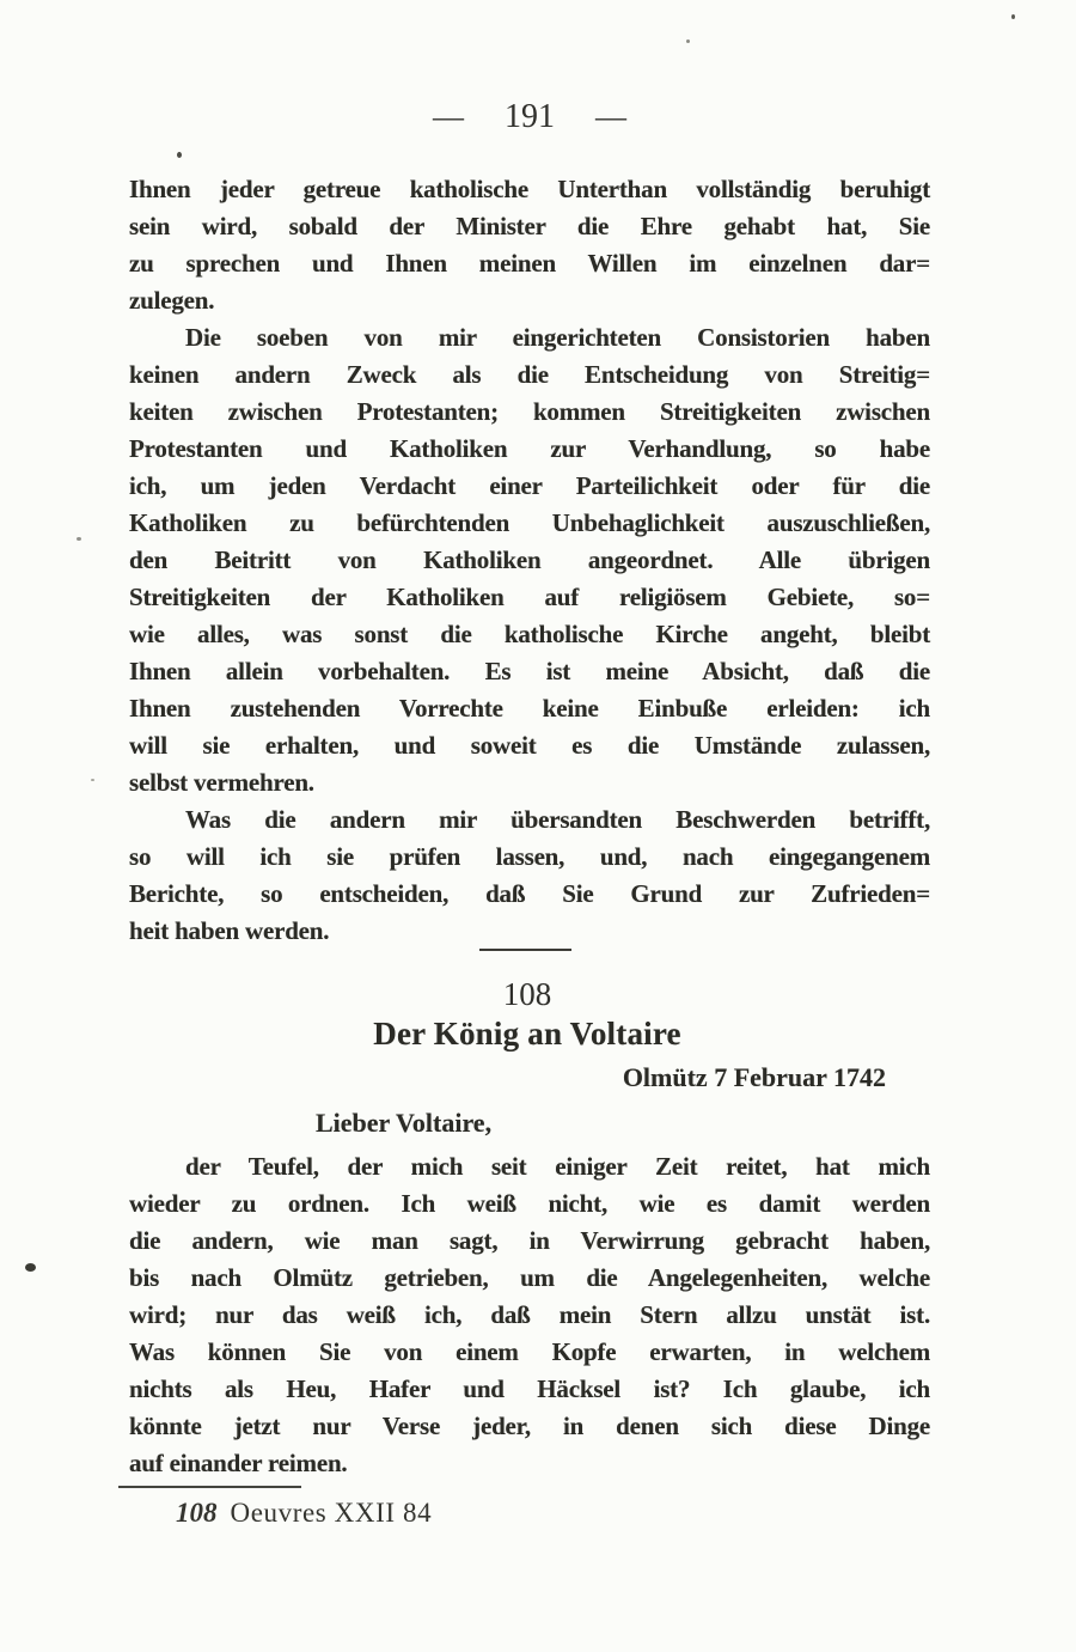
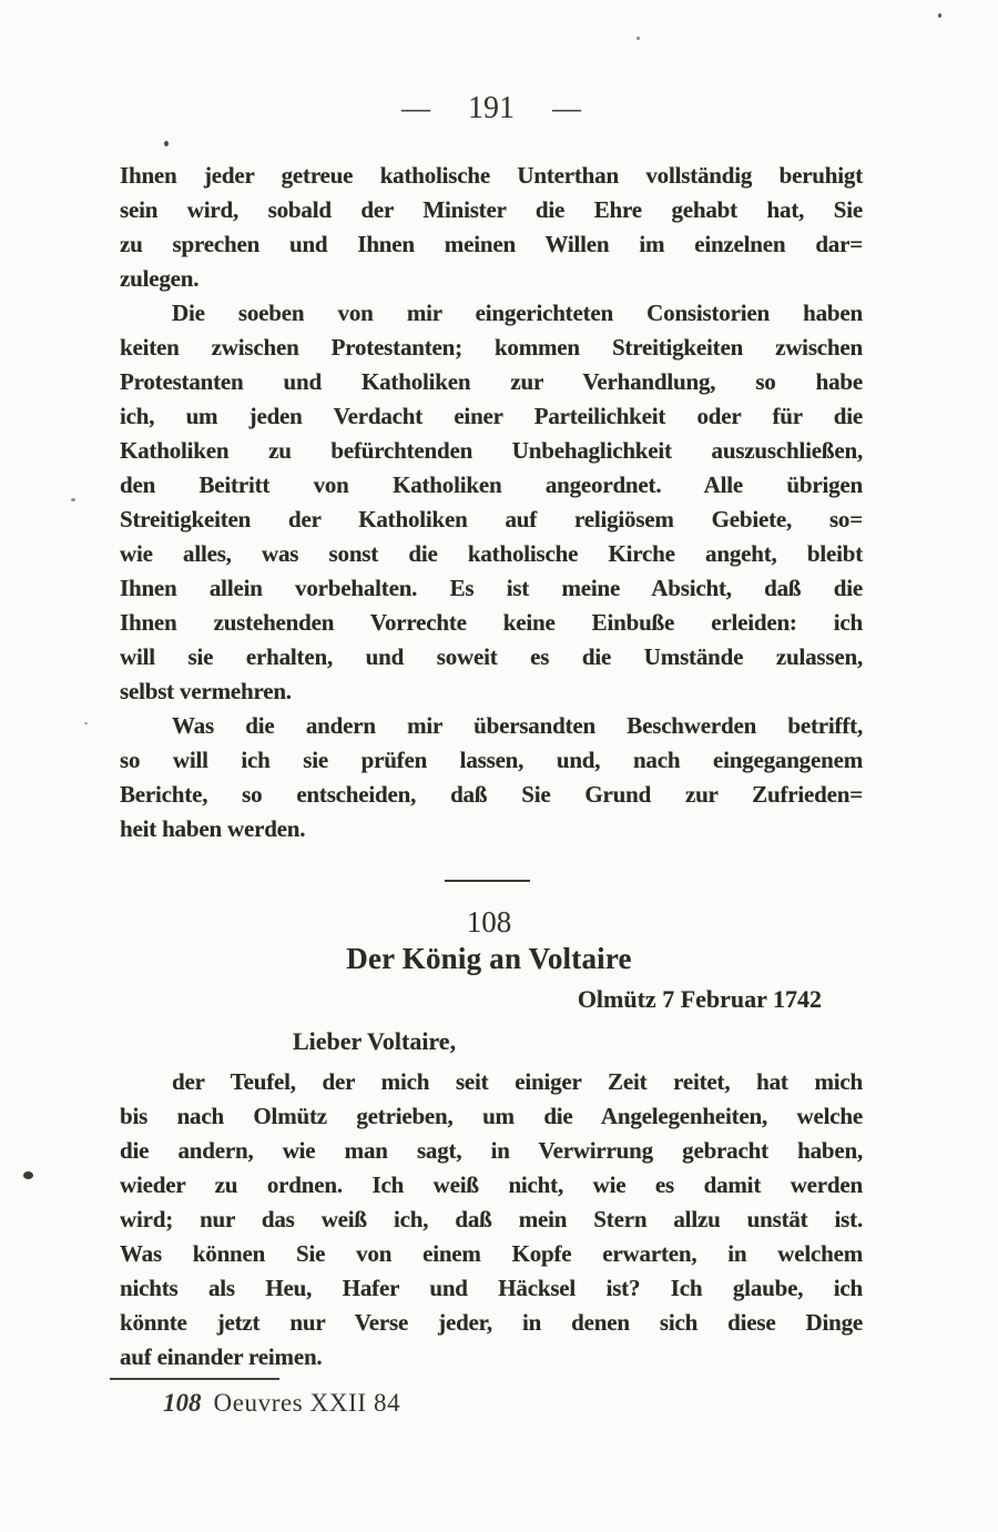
  —
  191
  —
  Ihnen jeder getreue katholische Unterthan vollständig beruhigt
  sein wird, sobald der Minister die Ehre gehabt hat, Sie
  zu sprechen und Ihnen meinen Willen im einzelnen dar=
  zulegen.
  Die soeben von mir eingerichteten Consistorien haben
- keinen andern Zweck als die Entscheidung von Streitig=
  keiten zwischen Protestanten; kommen Streitigkeiten zwischen
  Protestanten und Katholiken zur Verhandlung, so habe
  ich, um jeden Verdacht einer Parteilichkeit oder für die
  Katholiken zu befürchtenden Unbehaglichkeit auszuschließen,
  den Beitritt von Katholiken angeordnet. Alle übrigen
  Streitigkeiten der Katholiken auf religiösem Gebiete, so=
  wie alles, was sonst die katholische Kirche angeht, bleibt
  Ihnen allein vorbehalten. Es ist meine Absicht, daß die
  Ihnen zustehenden Vorrechte keine Einbuße erleiden: ich
  will sie erhalten, und soweit es die Umstände zulassen,
  selbst vermehren.
  Was die andern mir übersandten Beschwerden betrifft,
  so will ich sie prüfen lassen, und, nach eingegangenem
  Berichte, so entscheiden, daß Sie Grund zur Zufrieden=
  heit haben werden.
  108
  Der König an Voltaire
  Olmütz 7 Februar 1742
  Lieber Voltaire,
  der Teufel, der mich seit einiger Zeit reitet, hat mich
- wieder zu ordnen. Ich weiß nicht, wie es damit werden
+ bis nach Olmütz getrieben, um die Angelegenheiten, welche
  die andern, wie man sagt, in Verwirrung gebracht haben,
- bis nach Olmütz getrieben, um die Angelegenheiten, welche
+ wieder zu ordnen. Ich weiß nicht, wie es damit werden
  wird; nur das weiß ich, daß mein Stern allzu unstät ist.
  Was können Sie von einem Kopfe erwarten, in welchem
  nichts als Heu, Hafer und Häcksel ist? Ich glaube, ich
  könnte jetzt nur Verse jeder, in denen sich diese Dinge
  auf einander reimen.
  108 Oeuvres XXII 84
